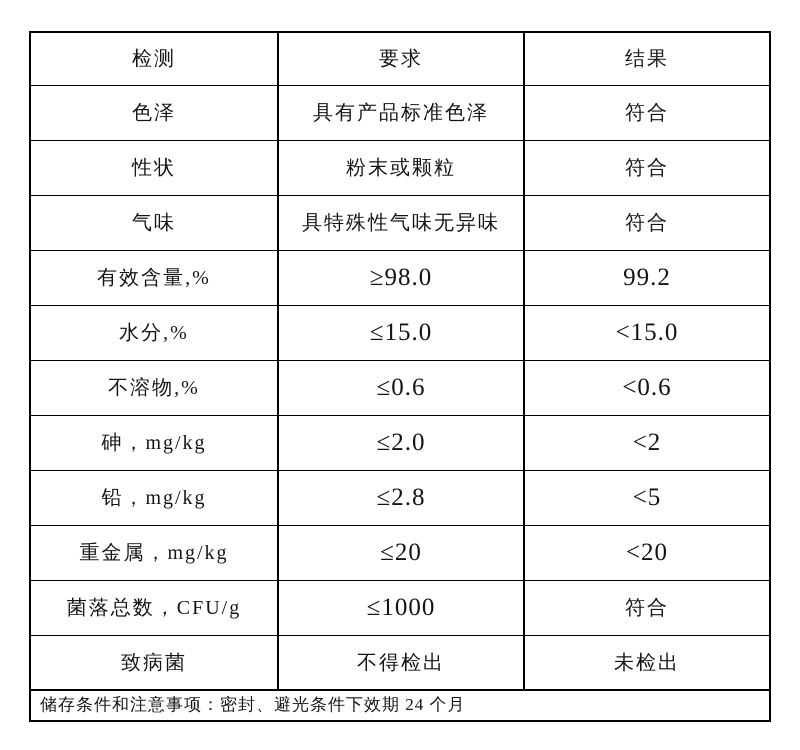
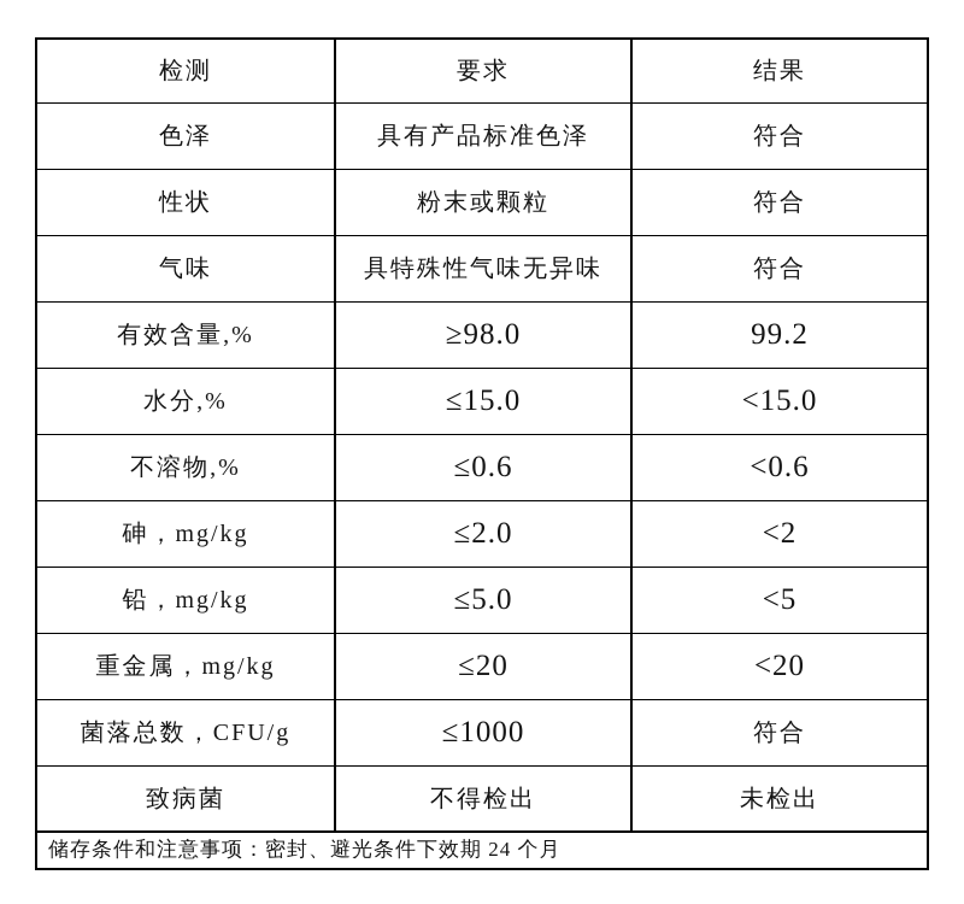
  检测	要求	结果
  色泽	具有产品标准色泽	符合
  性状	粉末或颗粒	符合
  气味	具特殊性气味无异味	符合
  有效含量,%	≥98.0	99.2
  水分,%	≤15.0	<15.0
  不溶物,%	≤0.6	<0.6
  砷，mg/kg	≤2.0	<2
- 铅，mg/kg	≤2.8	<5
+ 铅，mg/kg	≤5.0	<5
  重金属，mg/kg	≤20	<20
  菌落总数，CFU/g	≤1000	符合
  致病菌	不得检出	未检出
  储存条件和注意事项：密封、避光条件下效期 24 个月
